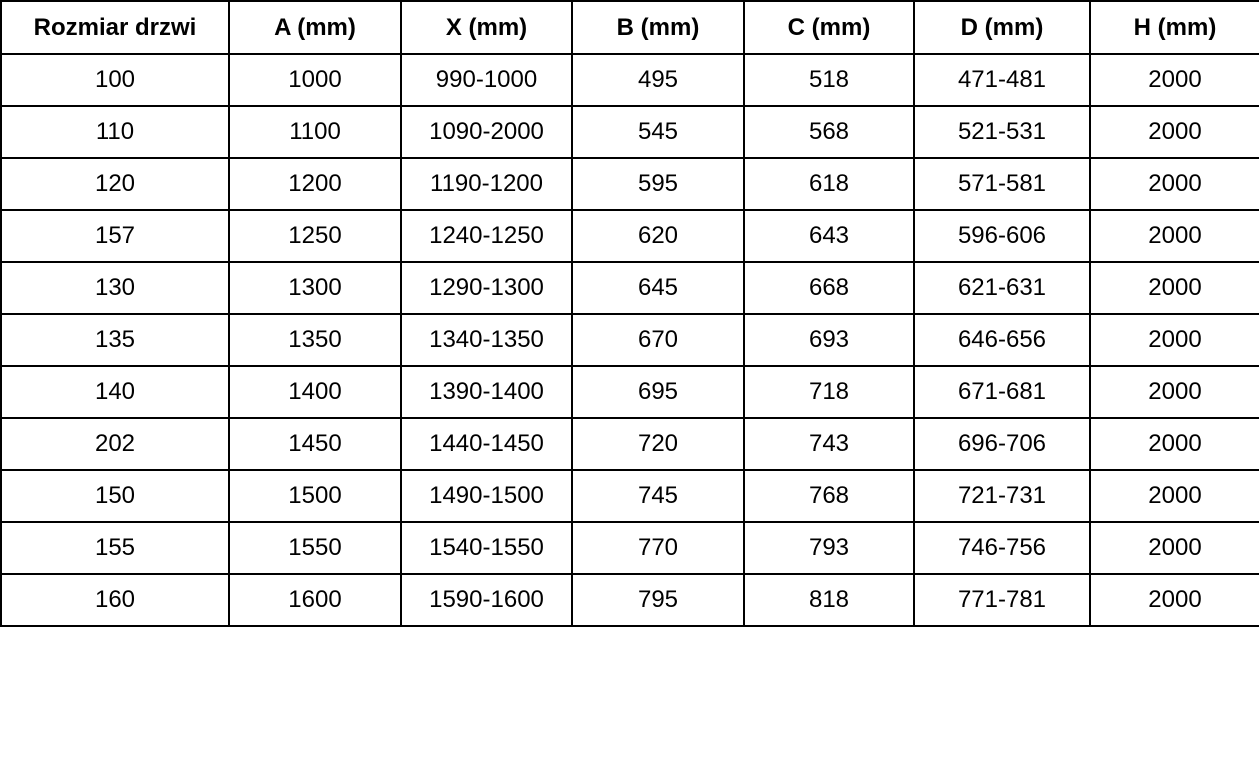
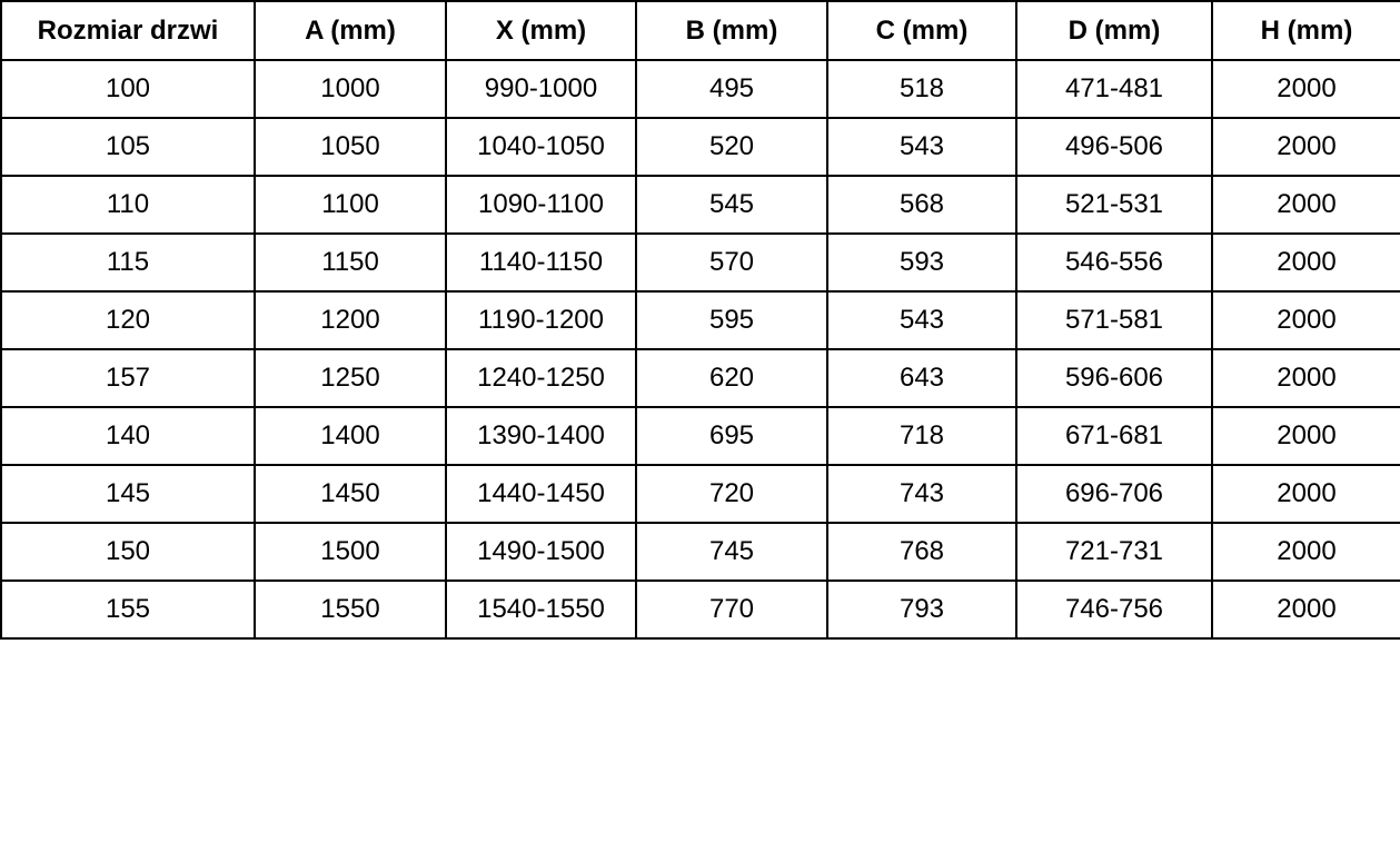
  Rozmiar drzwi	A (mm)	X (mm)	B (mm)	C (mm)	D (mm)	H (mm)
  100	1000	990-1000	495	518	471-481	2000
+ 105	1050	1040-1050	520	543	496-506	2000
- 110	1100	1090-2000	545	568	521-531	2000
+ 110	1100	1090-1100	545	568	521-531	2000
+ 115	1150	1140-1150	570	593	546-556	2000
- 120	1200	1190-1200	595	618	571-581	2000
+ 120	1200	1190-1200	595	543	571-581	2000
  157	1250	1240-1250	620	643	596-606	2000
- 130	1300	1290-1300	645	668	621-631	2000
- 135	1350	1340-1350	670	693	646-656	2000
  140	1400	1390-1400	695	718	671-681	2000
- 202	1450	1440-1450	720	743	696-706	2000
+ 145	1450	1440-1450	720	743	696-706	2000
  150	1500	1490-1500	745	768	721-731	2000
  155	1550	1540-1550	770	793	746-756	2000
- 160	1600	1590-1600	795	818	771-781	2000
